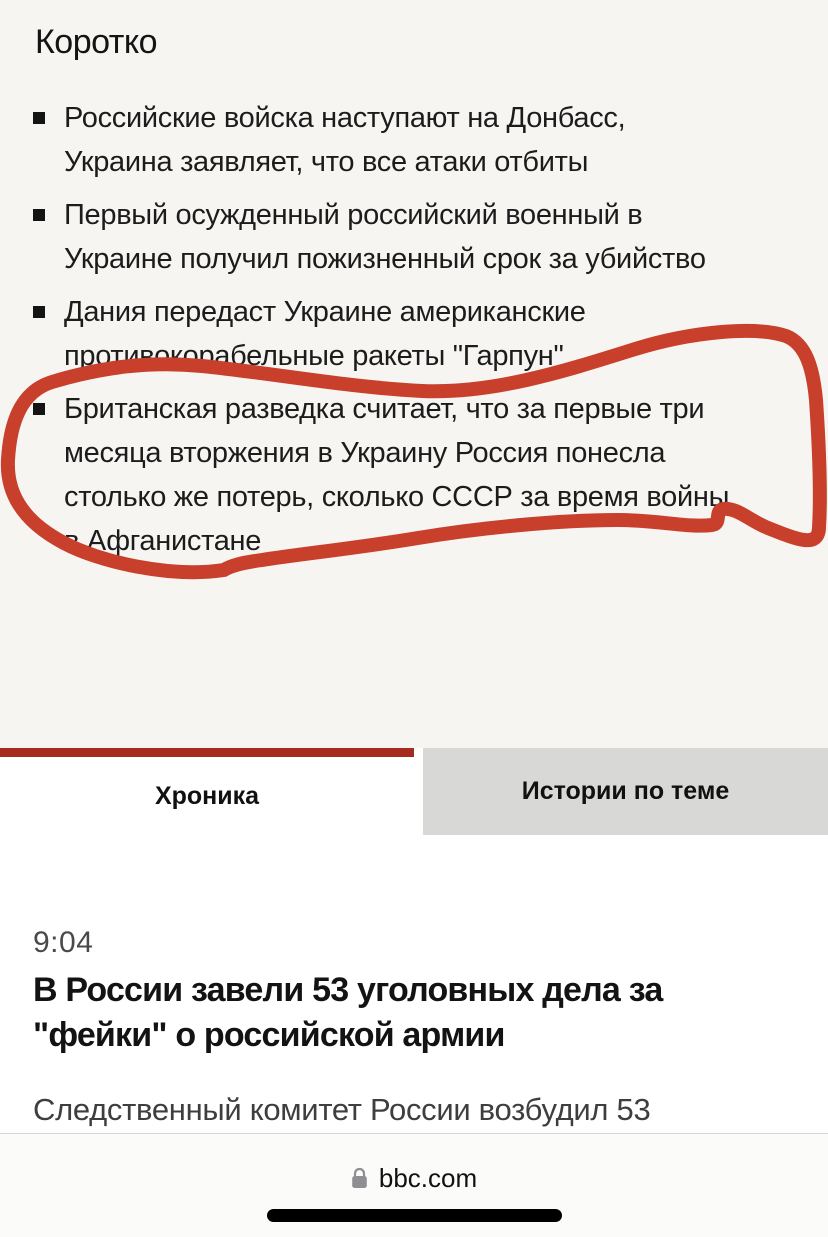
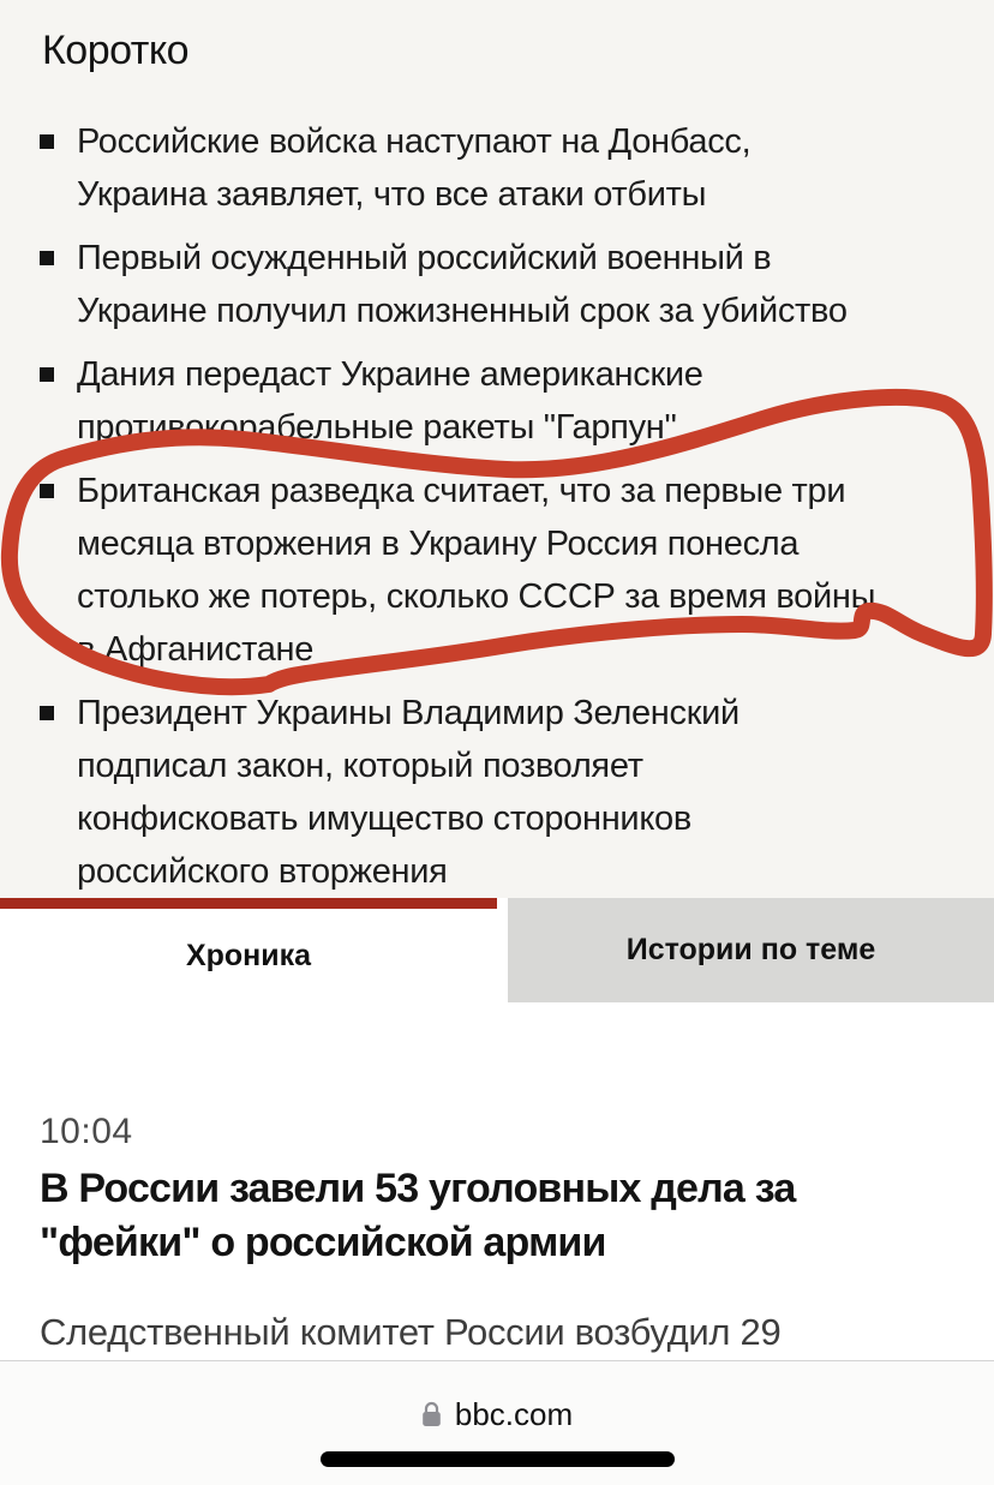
  Коротко
  Российские войска наступают на Донбасс,
  Украина заявляет, что все атаки отбиты
  Первый осужденный российский военный в
  Украине получил пожизненный срок за убийство
  Дания передаст Украине американские
  противокорабельные ракеты "Гарпун"
  Британская разведка считает, что за первые три
  месяца вторжения в Украину Россия понесла
  столько же потерь, сколько СССР за время войны
  Афганистане
+ Президент Украины Владимир Зеленский
+ подписал закон, который позволяет
+ конфисковать имущество сторонников
+ российского вторжения
  Хроника
  Истории по теме
- 9:04
+ 10:04
  В России завели 53 уголовных дела за
  "фейки" о российской армии
- Следственный комитет России возбудил 53
+ Следственный комитет России возбудил 29
  bbc.com
